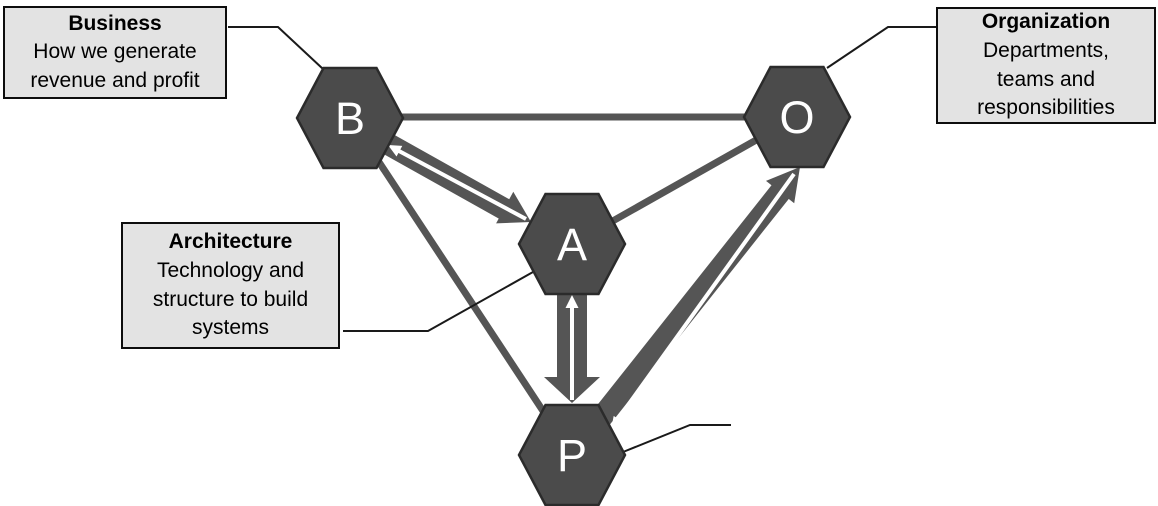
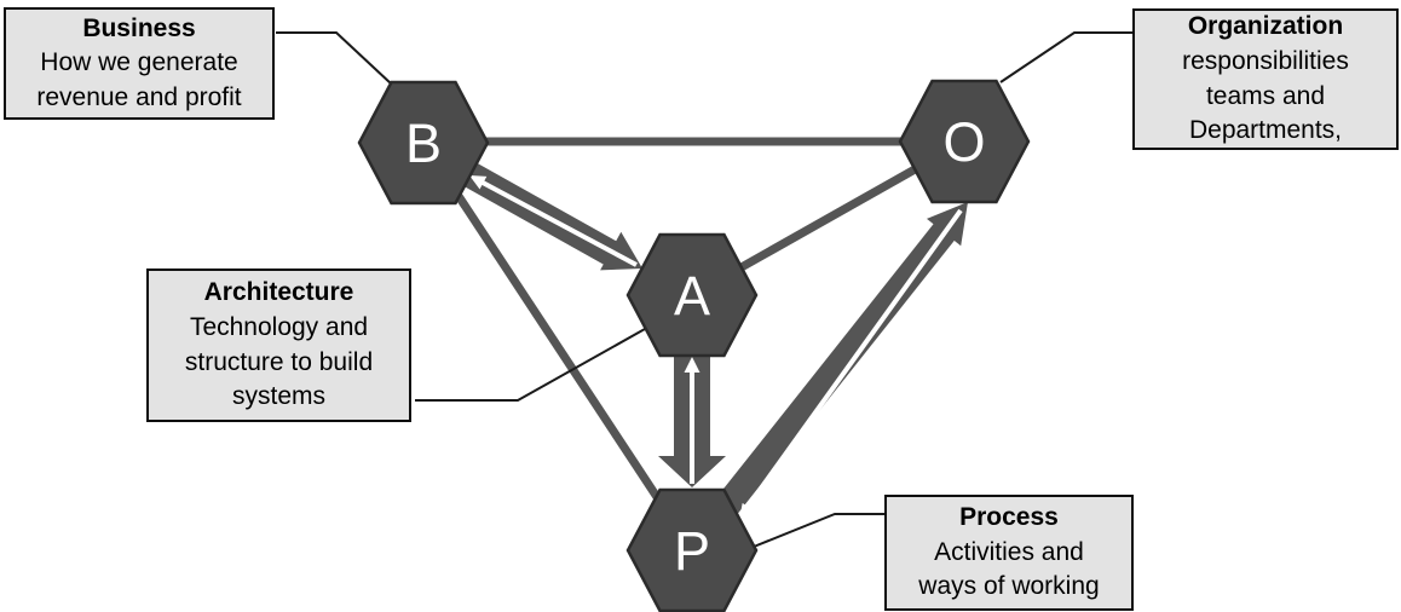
  B
  O
  A
  P
  Business
  How we generate
  revenue and profit
  Organization
- Departments,
+ responsibilities
  teams and
- responsibilities
+ Departments,
  Architecture
  Technology and
  structure to build
  systems
+ Process
+ Activities and
+ ways of working
